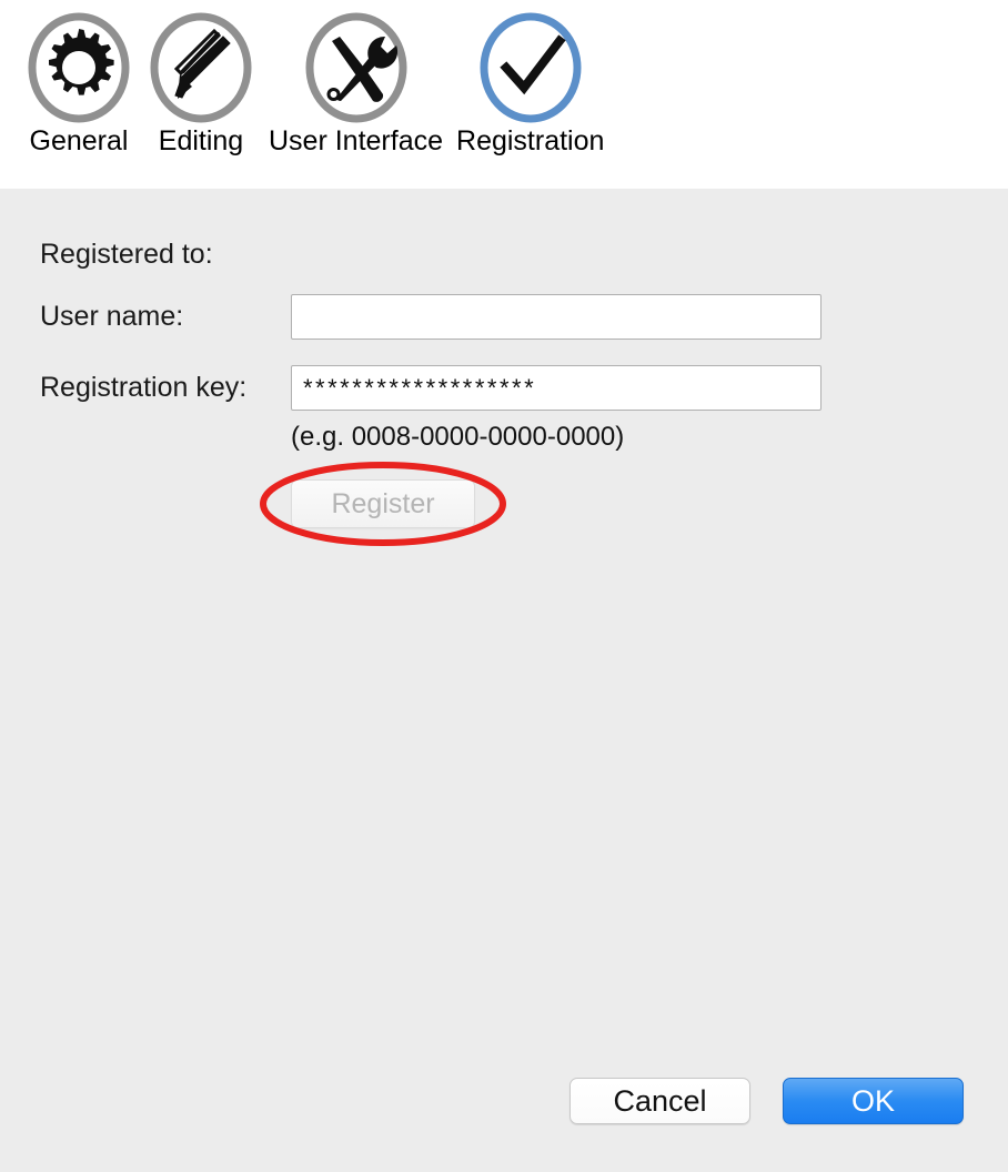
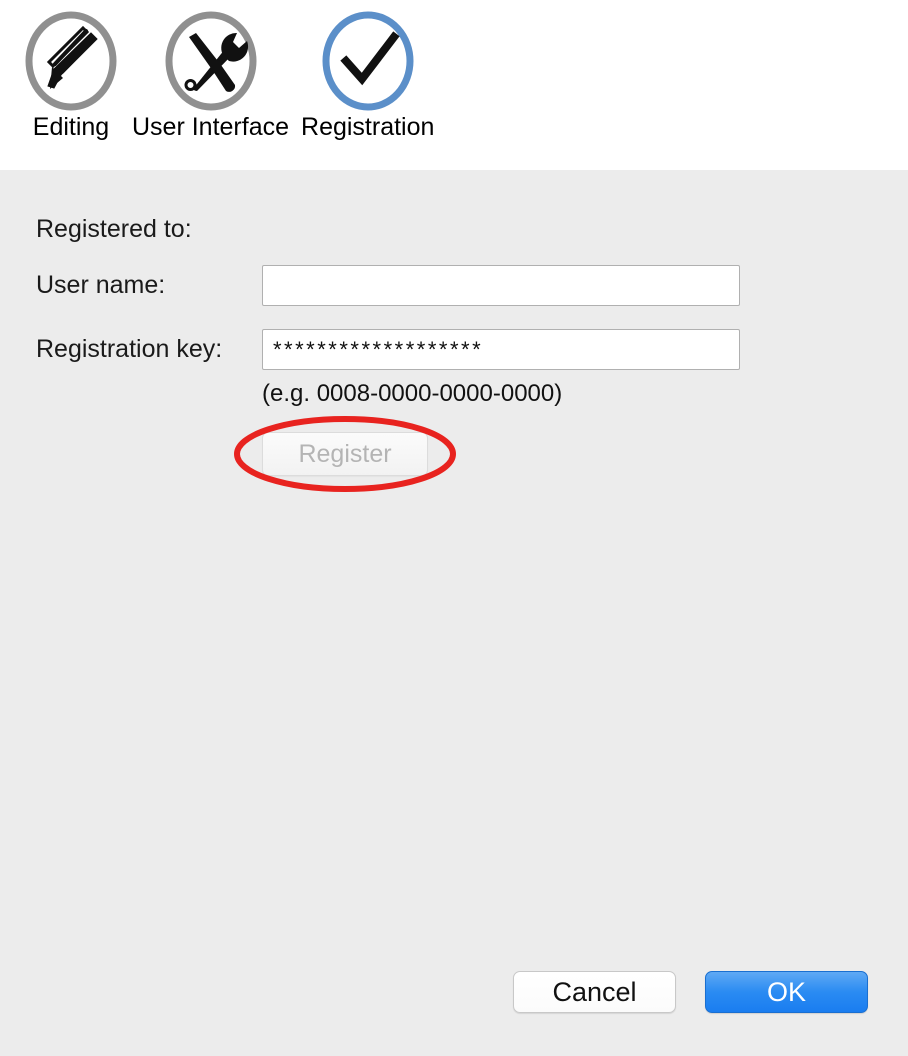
- General
  Editing
  User Interface
  Registration
  Registered to:
  User name:
  Registration key:
  *******************
  (e.g. 0008-0000-0000-0000)
  Register
  Cancel
  OK
